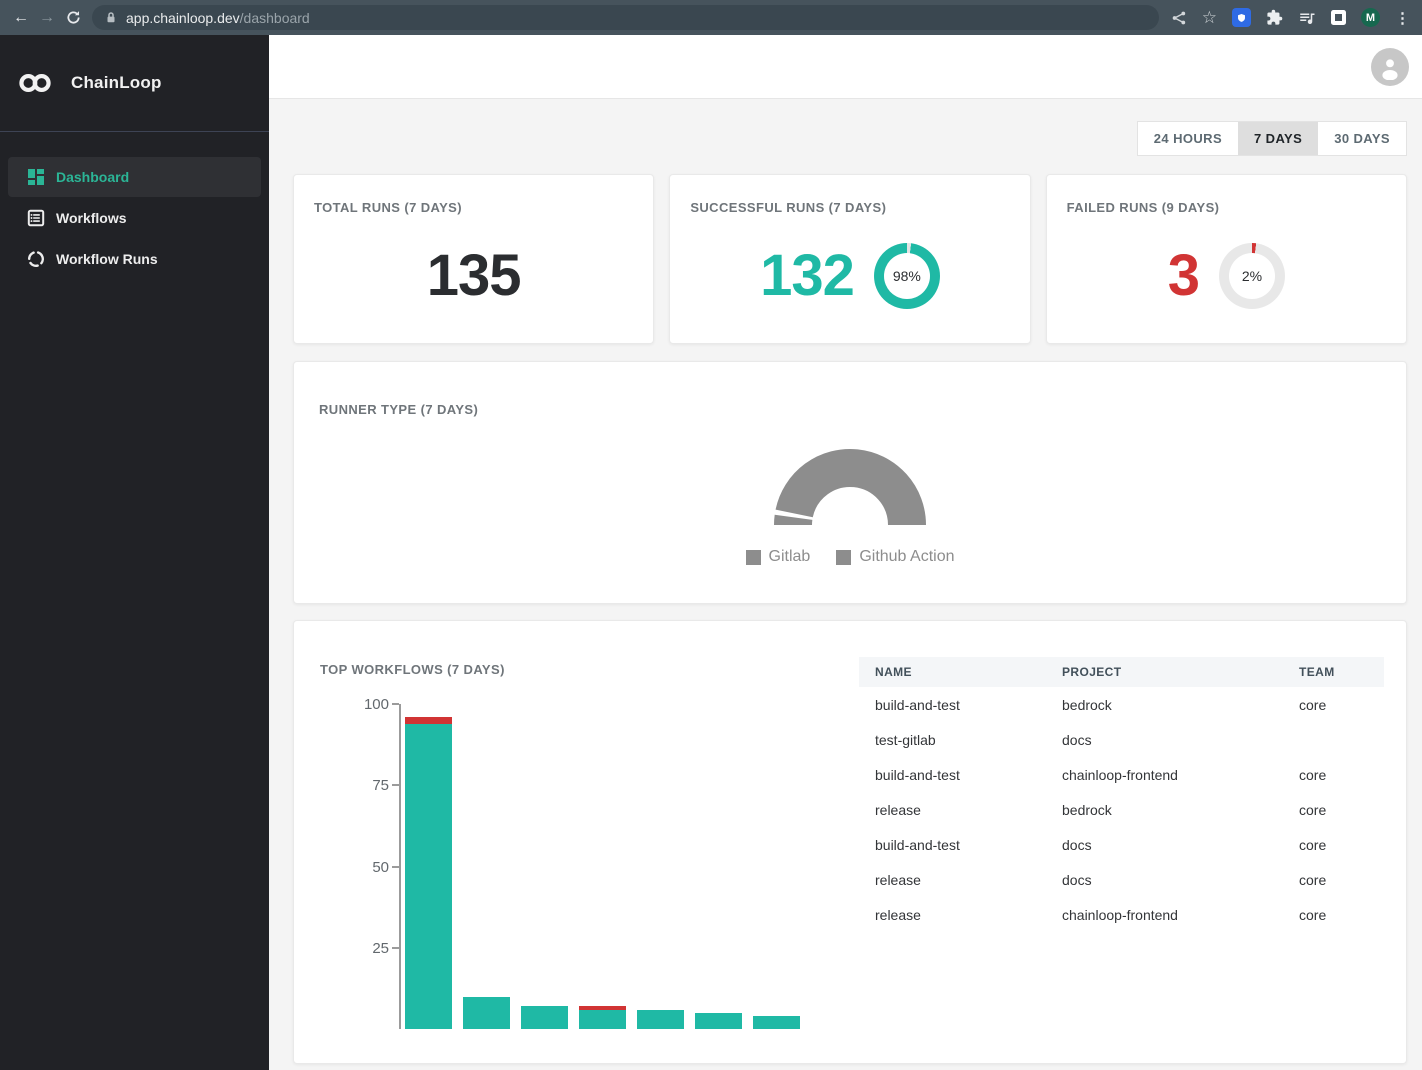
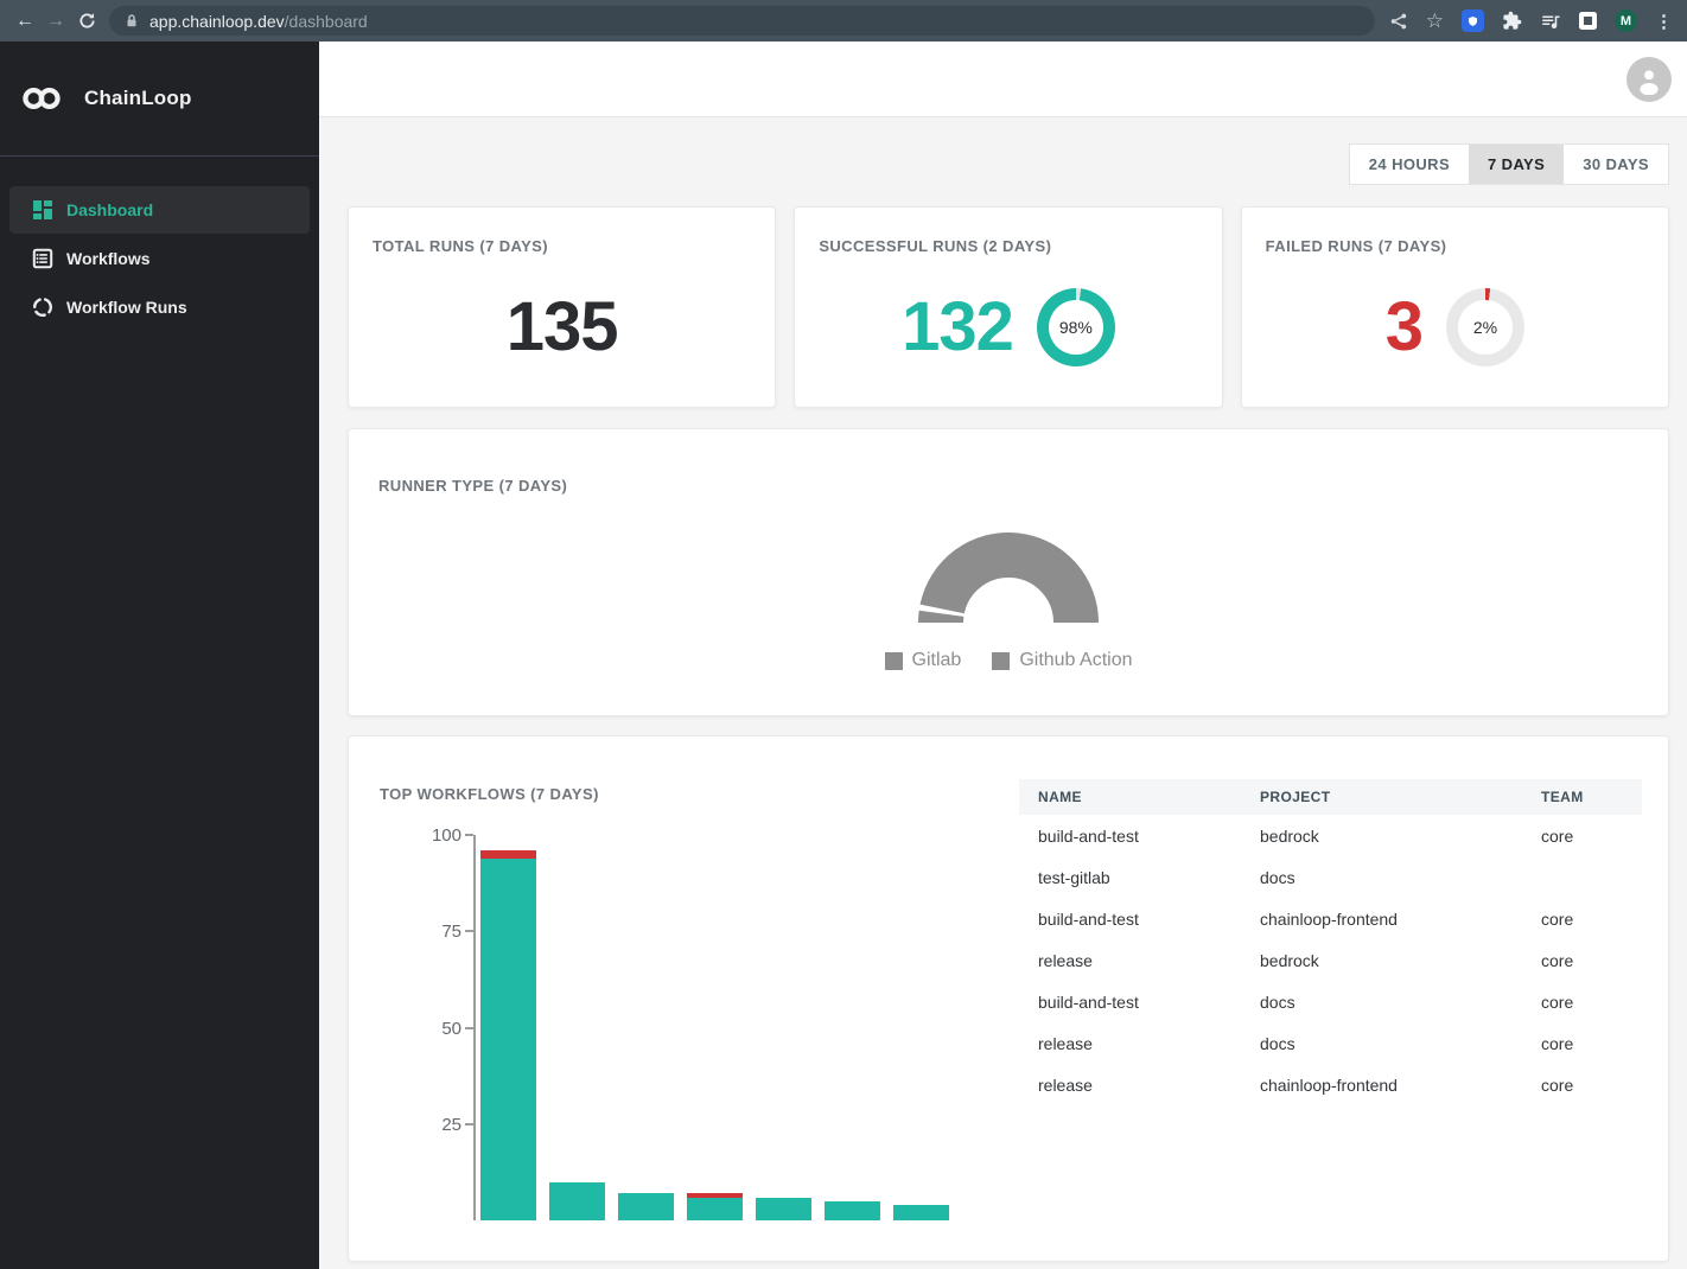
  ←
  →
  app.chainloop.dev/dashboard
  ☆
  M
  ⋮
  ChainLoop
  Dashboard
  Workflows
  Workflow Runs
  24 HOURS
  7 DAYS
  30 DAYS
  TOTAL RUNS (7 DAYS)
  135
- SUCCESSFUL RUNS (7 DAYS)
+ SUCCESSFUL RUNS (2 DAYS)
  132
  98%
- FAILED RUNS (9 DAYS)
+ FAILED RUNS (7 DAYS)
  3
  2%
  RUNNER TYPE (7 DAYS)
  Gitlab
  Github Action
  TOP WORKFLOWS (7 DAYS)
  25
  50
  75
  100
  NAME	PROJECT	TEAM
  build-and-test	bedrock	core
  test-gitlab	docs
  build-and-test	chainloop-frontend	core
  release	bedrock	core
  build-and-test	docs	core
  release	docs	core
  release	chainloop-frontend	core
